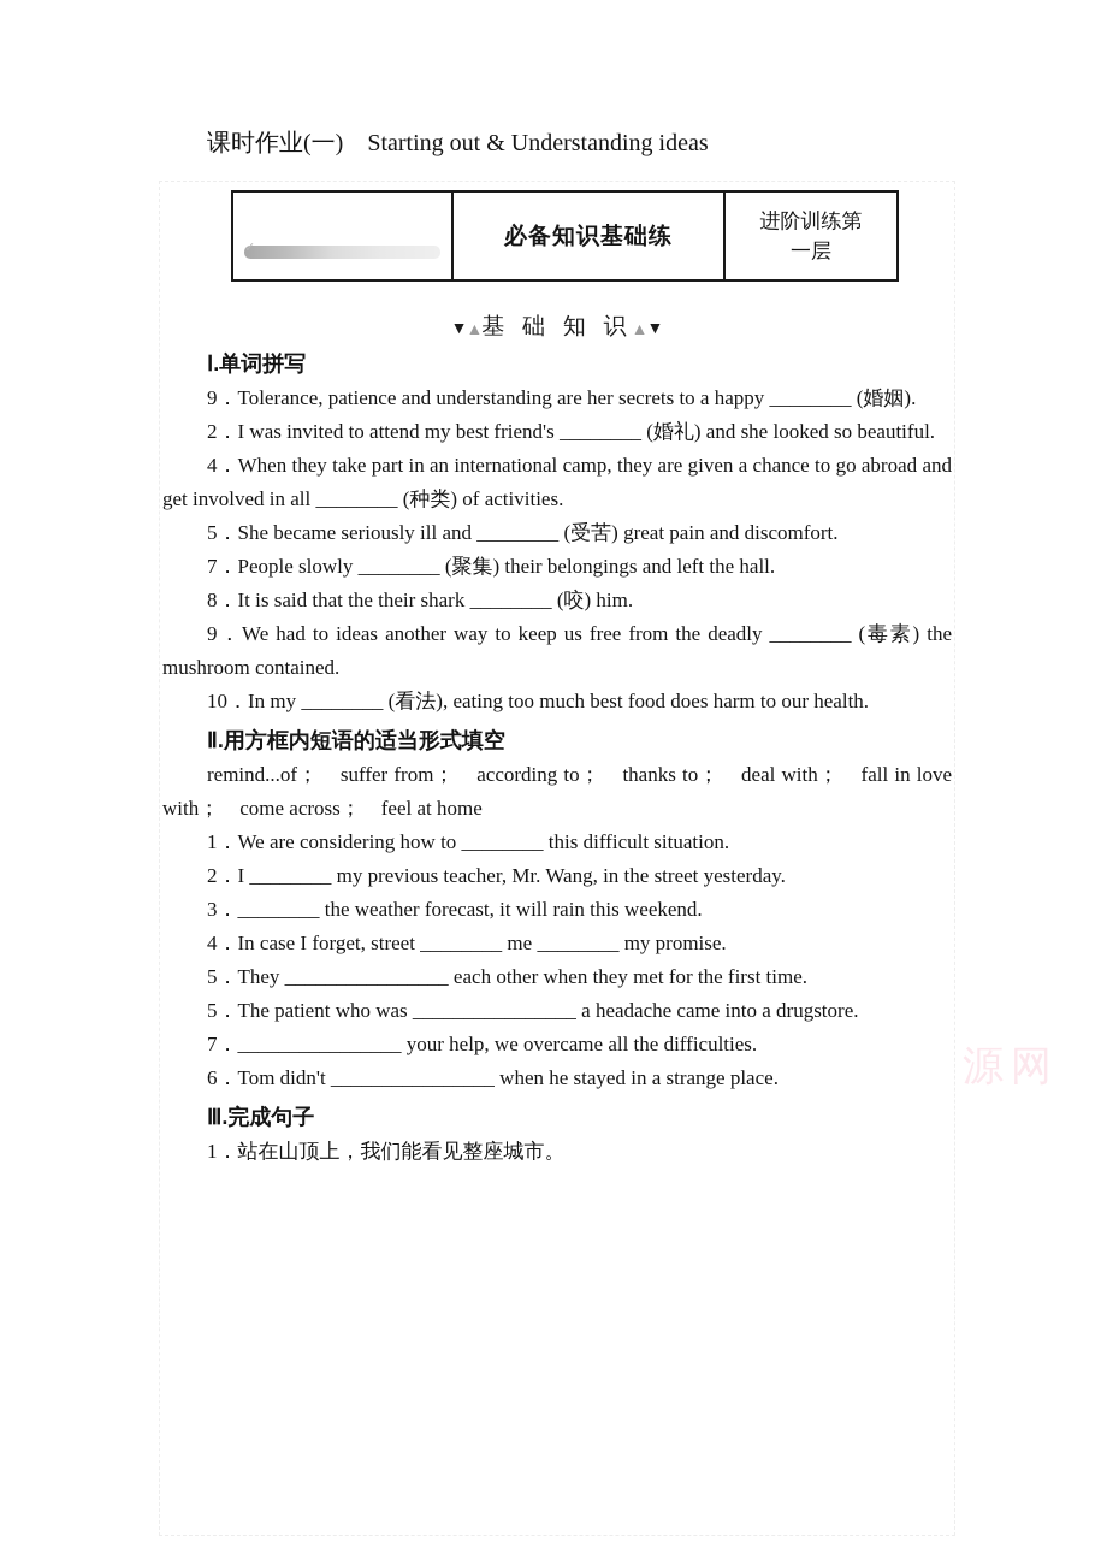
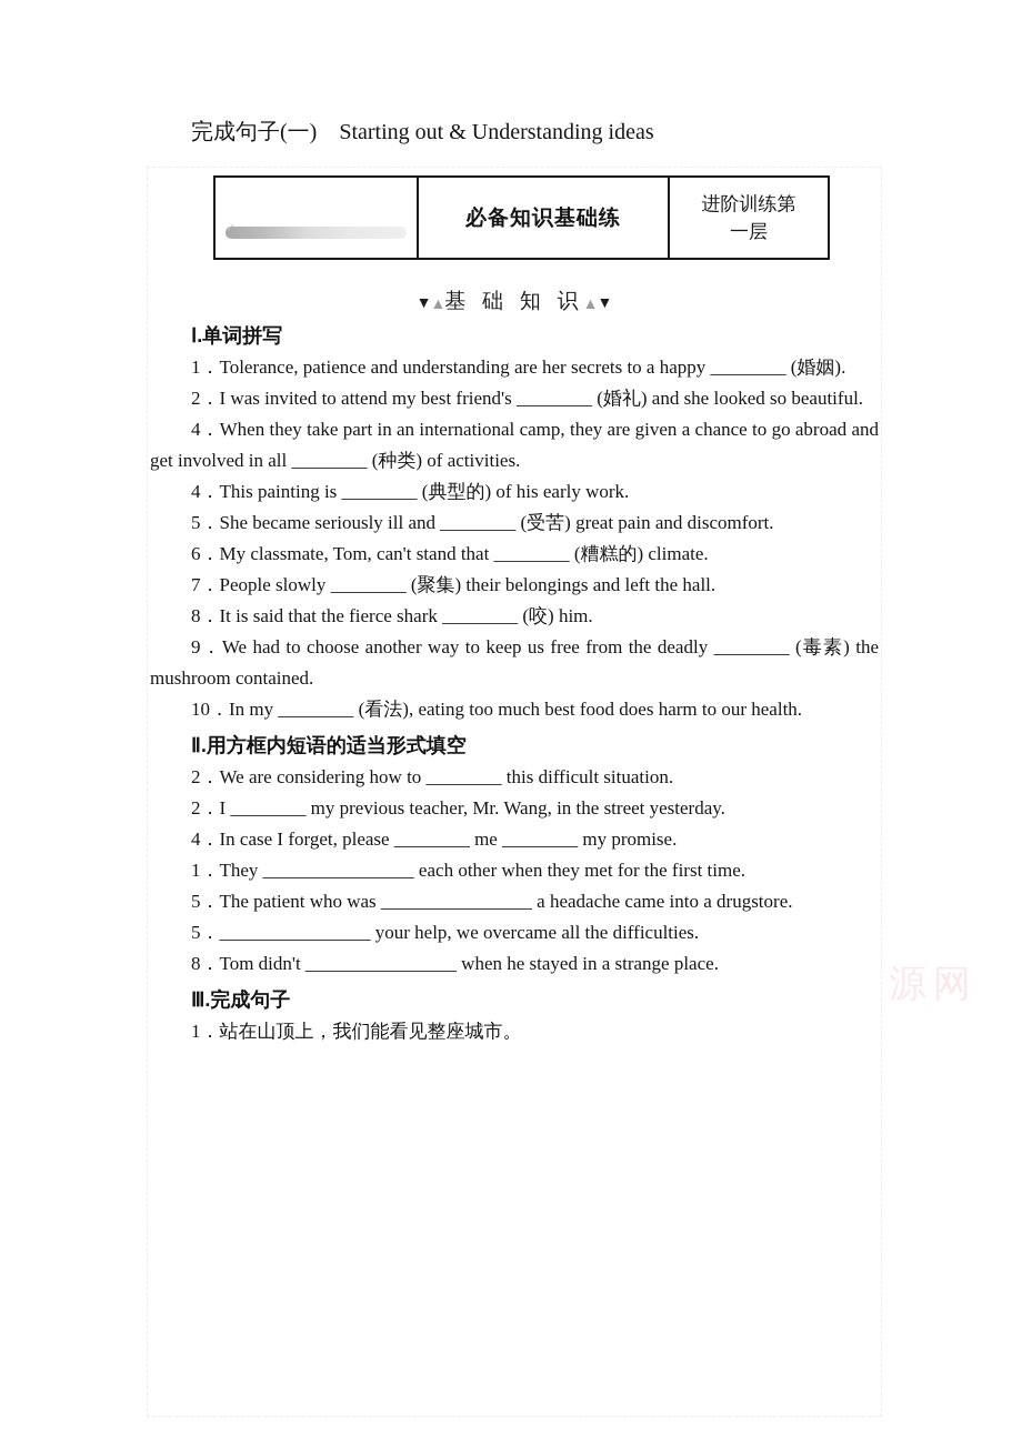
- 课时作业(一) Starting out & Understanding ideas
+ 完成句子(一) Starting out & Understanding ideas
  ✓	必备知识基础练	进阶训练第 一层
  ▼▲基 础 知 识▲▼
  Ⅰ.单词拼写
- 9．Tolerance, patience and understanding are her secrets to a happy ________ (婚姻).
+ 1．Tolerance, patience and understanding are her secrets to a happy ________ (婚姻).
  2．I was invited to attend my best friend's ________ (婚礼) and she looked so beautiful.
  4．When they take part in an international camp, they are given a chance to go abroad and get involved in all ________ (种类) of activities.
+ 4．This painting is ________ (典型的) of his early work.
  5．She became seriously ill and ________ (受苦) great pain and discomfort.
+ 6．My classmate, Tom, can't stand that ________ (糟糕的) climate.
  7．People slowly ________ (聚集) their belongings and left the hall.
- 8．It is said that the their shark ________ (咬) him.
+ 8．It is said that the fierce shark ________ (咬) him.
- 9．We had to ideas another way to keep us free from the deadly ________ (毒素) the mushroom contained.
+ 9．We had to choose another way to keep us free from the deadly ________ (毒素) the mushroom contained.
  10．In my ________ (看法), eating too much best food does harm to our health.
  Ⅱ.用方框内短语的适当形式填空
- remind...of； suffer from； according to； thanks to； deal with； fall in love with； come across； feel at home
- 1．We are considering how to ________ this difficult situation.
+ 2．We are considering how to ________ this difficult situation.
  2．I ________ my previous teacher, Mr. Wang, in the street yesterday.
- 3．________ the weather forecast, it will rain this weekend.
- 4．In case I forget, street ________ me ________ my promise.
+ 4．In case I forget, please ________ me ________ my promise.
- 5．They ________________ each other when they met for the first time.
+ 1．They ________________ each other when they met for the first time.
  5．The patient who was ________________ a headache came into a drugstore.
- 7．________________ your help, we overcame all the difficulties.
+ 5．________________ your help, we overcame all the difficulties.
- 6．Tom didn't ________________ when he stayed in a strange place.
+ 8．Tom didn't ________________ when he stayed in a strange place.
  Ⅲ.完成句子
  1．站在山顶上，我们能看见整座城市。
  源网
